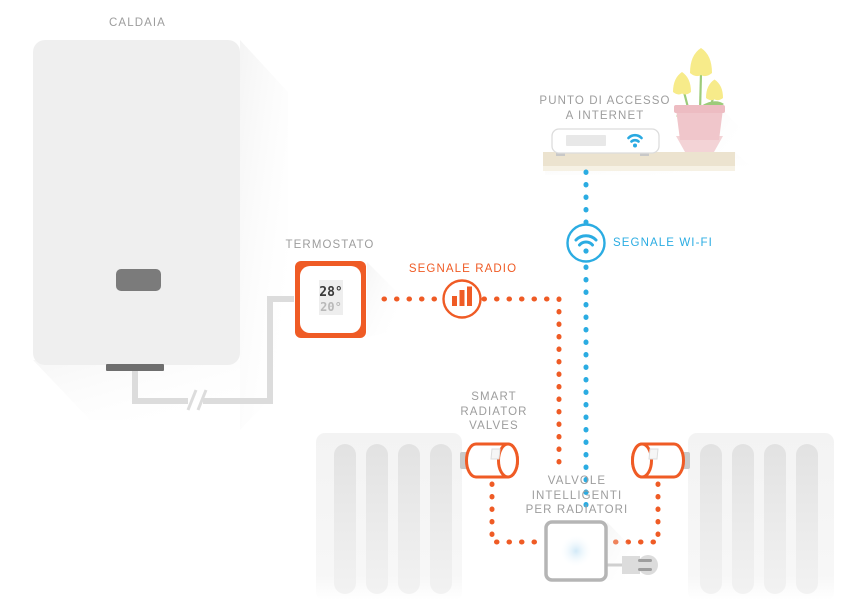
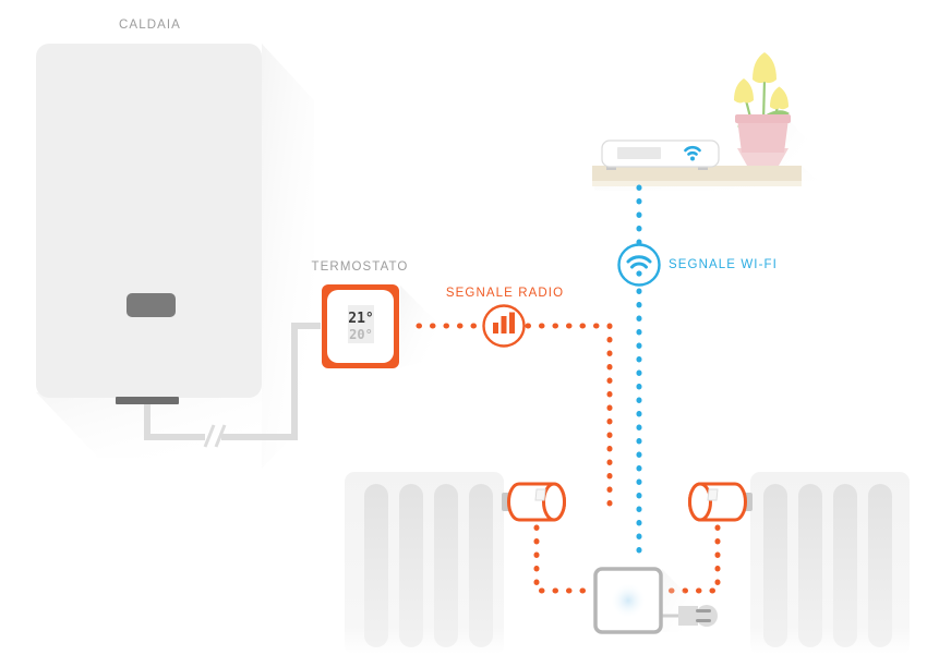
- 28°
+ 21°
  20°
  CALDAIA
- PUNTO DI ACCESSO
- A INTERNET
  TERMOSTATO
  SEGNALE RADIO
  SEGNALE WI-FI
- SMART
- RADIATOR
- VALVES
- VALVOLE
- INTELLIGENTI
- PER RADIATORI
